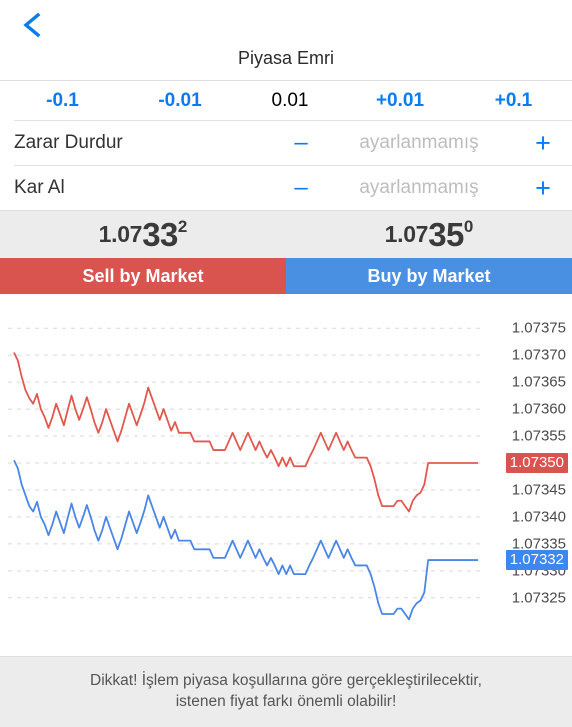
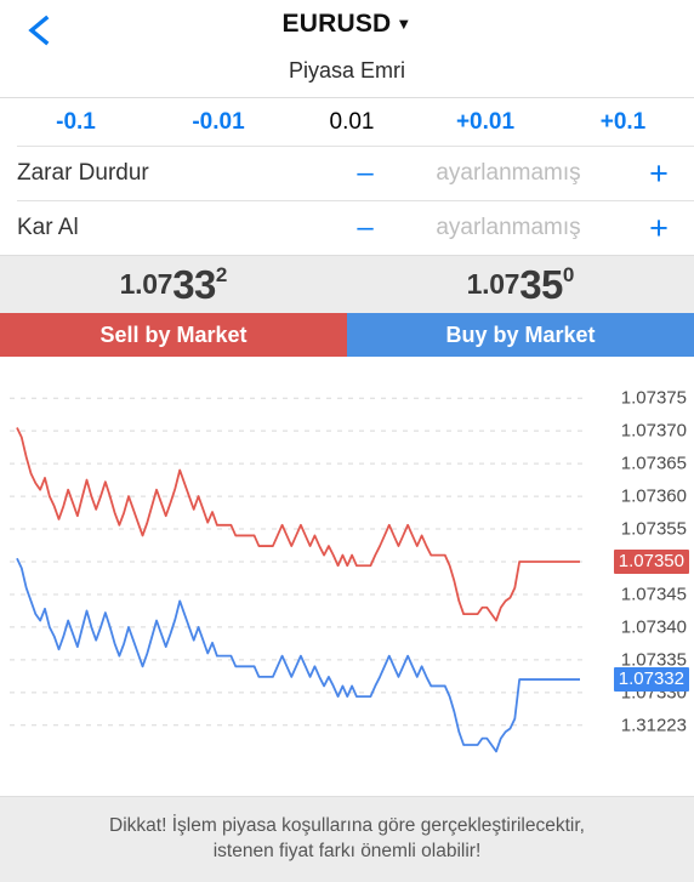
+ EURUSD ▼
  Piyasa Emri
  -0.1
  -0.01
  0.01
  +0.01
  +0.1
  Zarar Durdur
  –
  ayarlanmamış
  +
  Kar Al
  –
  ayarlanmamış
  +
  1.07
  33
  2
  1.07
  35
  0
  Sell by Market
  Buy by Market
  1.07375
  1.07370
  1.07365
  1.07360
  1.07355
  1.07345
  1.07340
  1.07335
  1.07330
- 1.07325
+ 1.31223
  1.07350
  1.07332
  Dikkat! İşlem piyasa koşullarına göre gerçekleştirilecektir,
  istenen fiyat farkı önemli olabilir!
